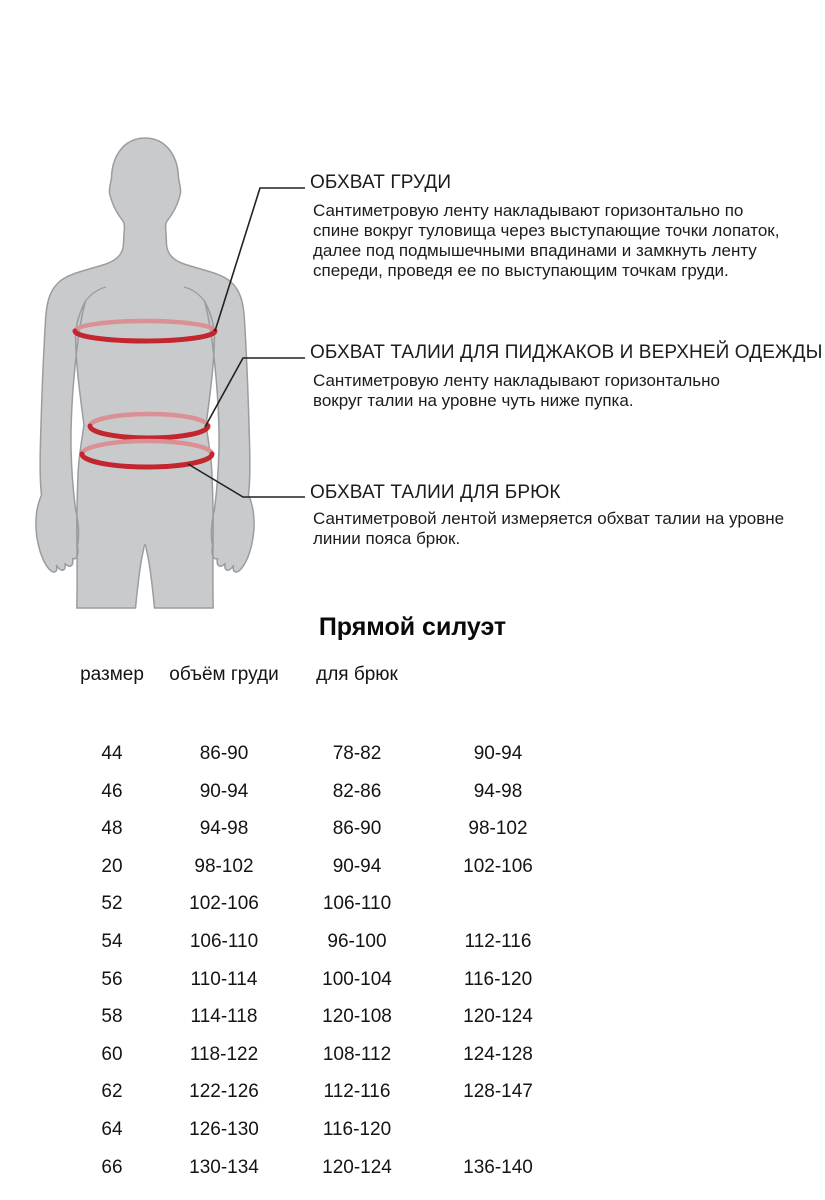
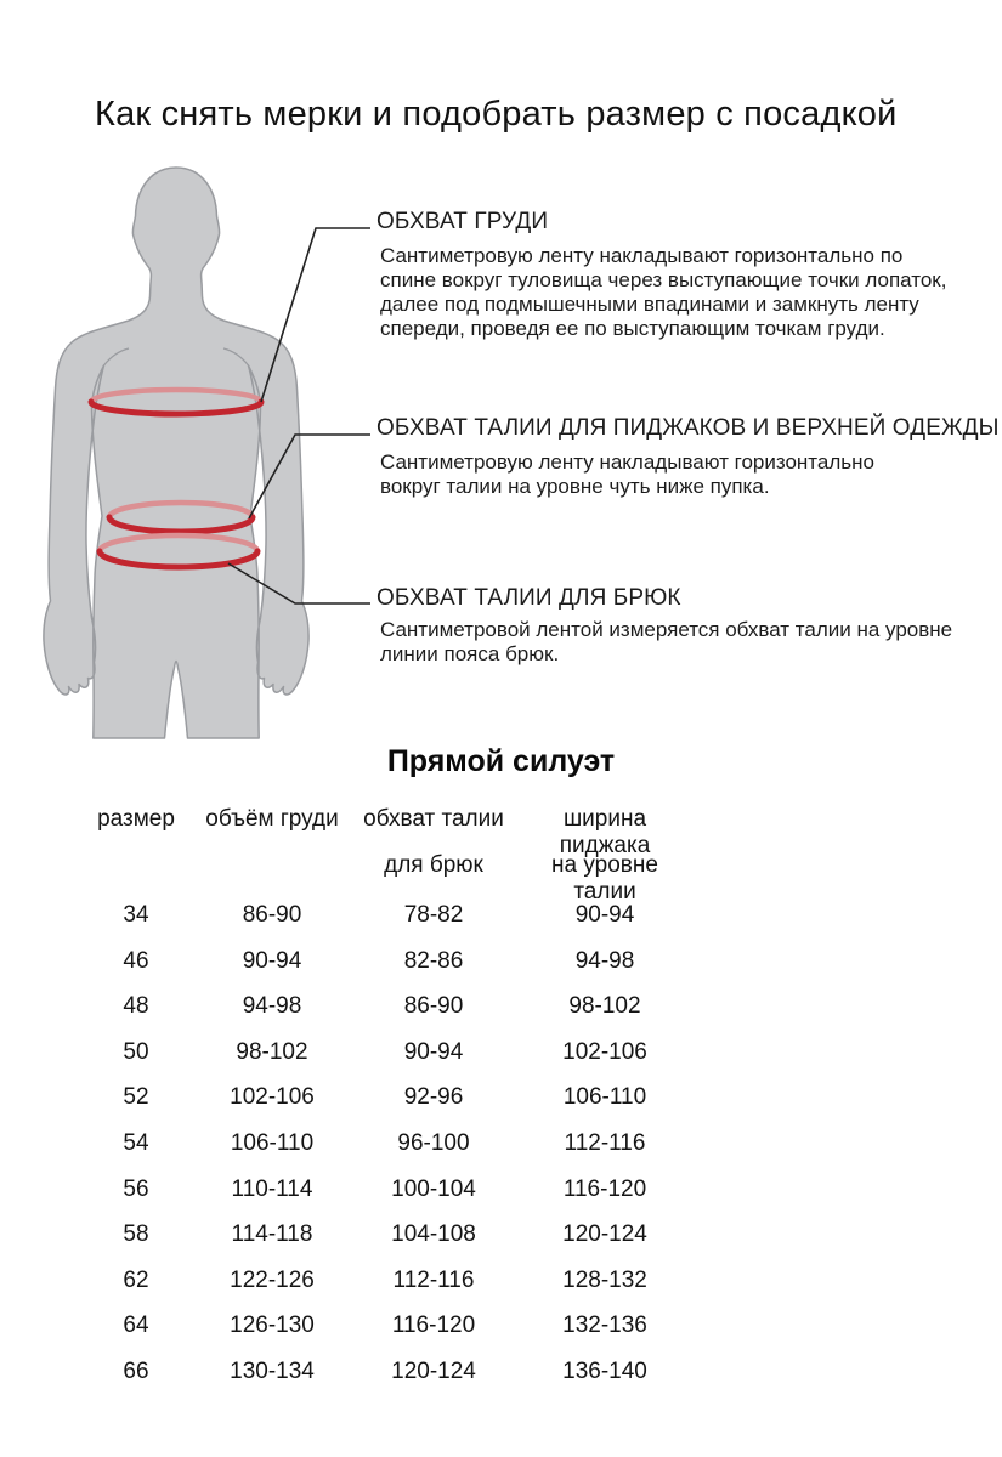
+ Как снять мерки и подобрать размер с посадкой
  ОБХВАТ ГРУДИ
  Сантиметровую ленту накладывают горизонтально по
  спине вокруг туловища через выступающие точки лопаток,
  далее под подмышечными впадинами и замкнуть ленту
  спереди, проведя ее по выступающим точкам груди.
  ОБХВАТ ТАЛИИ ДЛЯ ПИДЖАКОВ И ВЕРХНЕЙ ОДЕЖДЫ
  Сантиметровую ленту накладывают горизонтально
  вокруг талии на уровне чуть ниже пупка.
  ОБХВАТ ТАЛИИ ДЛЯ БРЮК
  Сантиметровой лентой измеряется обхват талии на уровне
  линии пояса брюк.
  Прямой силуэт
  размер
  объём груди
+ обхват талии
  для брюк
+ ширина пиджака
+ на уровне талии
- 44
+ 34
  86-90
  78-82
  90-94
  46
  90-94
  82-86
  94-98
  48
  94-98
  86-90
  98-102
- 20
+ 50
  98-102
  90-94
  102-106
  52
  102-106
+ 92-96
  106-110
  54
  106-110
  96-100
  112-116
  56
  110-114
  100-104
  116-120
  58
  114-118
- 120-108
+ 104-108
  120-124
- 60
- 118-122
- 108-112
- 124-128
  62
  122-126
  112-116
- 128-147
+ 128-132
  64
  126-130
  116-120
+ 132-136
  66
  130-134
  120-124
  136-140
